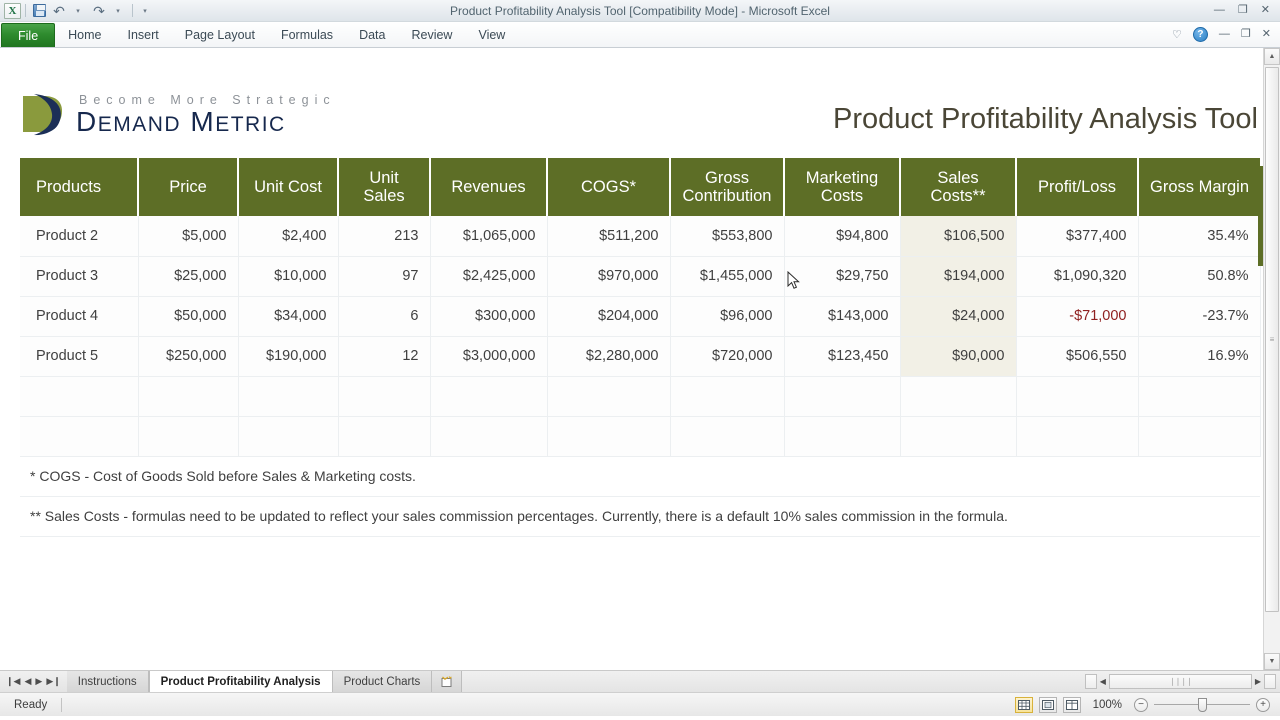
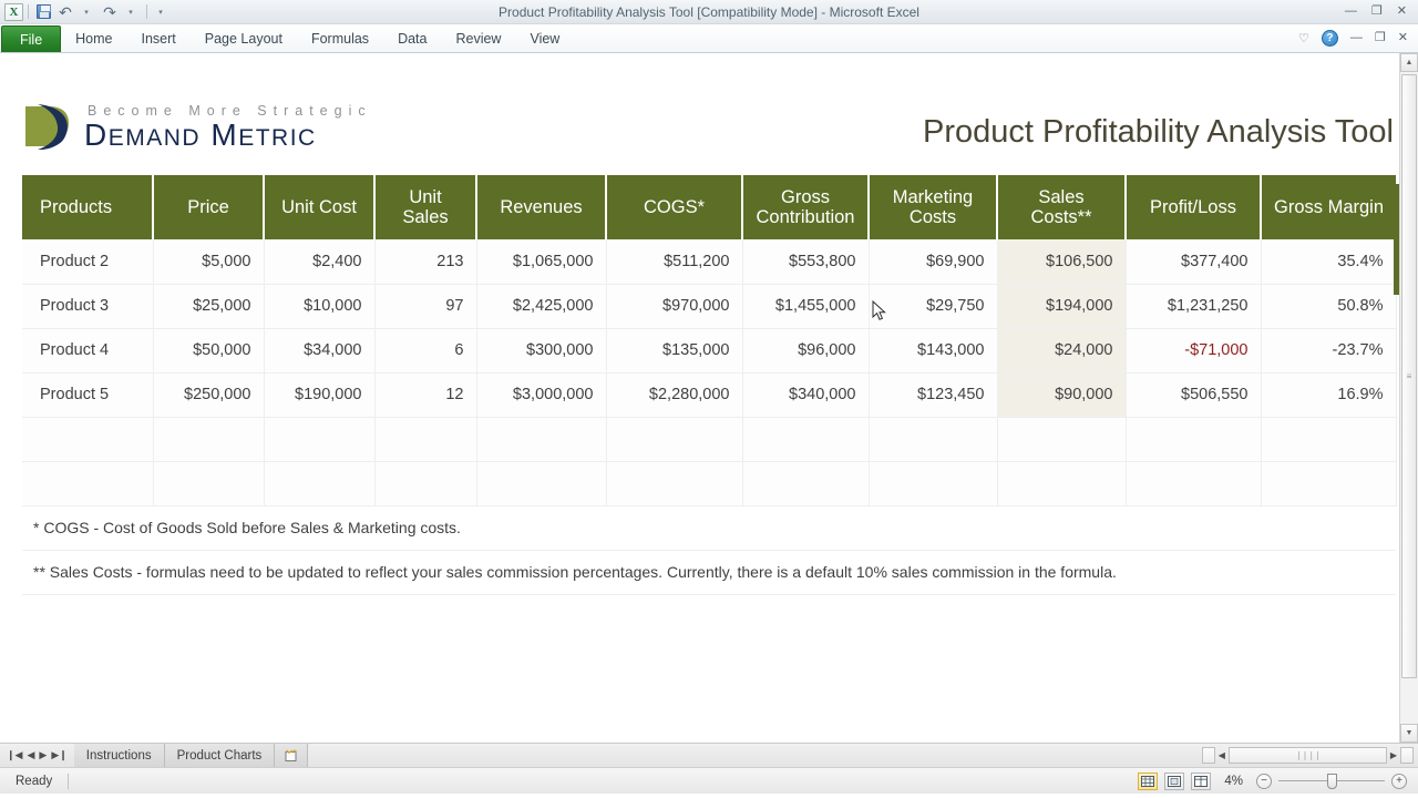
  X
  ↶
  ↷
  Product Profitability Analysis Tool [Compatibility Mode] - Microsoft Excel
  —
  ❐
  ✕
  File
  Home
  Insert
  Page Layout
  Formulas
  Data
  Review
  View
  ♡
  ?
  —
  ❐
  ✕
  Become More Strategic
  DEMAND METRIC
  Product Profitability Analysis Tool
  Products	Price	Unit Cost	Unit Sales	Revenues	COGS*	Gross Contribution	Marketing Costs	Sales Costs**	Profit/Loss	Gross Margin
- Product 2	$5,000	$2,400	213	$1,065,000	$511,200	$553,800	$94,800	$106,500	$377,400	35.4%
+ Product 2	$5,000	$2,400	213	$1,065,000	$511,200	$553,800	$69,900	$106,500	$377,400	35.4%
- Product 3	$25,000	$10,000	97	$2,425,000	$970,000	$1,455,000	$29,750	$194,000	$1,090,320	50.8%
+ Product 3	$25,000	$10,000	97	$2,425,000	$970,000	$1,455,000	$29,750	$194,000	$1,231,250	50.8%
- Product 4	$50,000	$34,000	6	$300,000	$204,000	$96,000	$143,000	$24,000	-$71,000	-23.7%
+ Product 4	$50,000	$34,000	6	$300,000	$135,000	$96,000	$143,000	$24,000	-$71,000	-23.7%
- Product 5	$250,000	$190,000	12	$3,000,000	$2,280,000	$720,000	$123,450	$90,000	$506,550	16.9%
+ Product 5	$250,000	$190,000	12	$3,000,000	$2,280,000	$340,000	$123,450	$90,000	$506,550	16.9%
  * COGS - Cost of Goods Sold before Sales & Marketing costs.
  ** Sales Costs - formulas need to be updated to reflect your sales commission percentages. Currently, there is a default 10% sales commission in the formula.
  ≡
  ❙◀
  ◀
  ▶
  ▶❙
  Instructions
- Product Profitability Analysis
  Product Charts
  ◀
  ❘❘❘❘
  ▶
  Ready
- 100%
+ 4%
  −
  +
